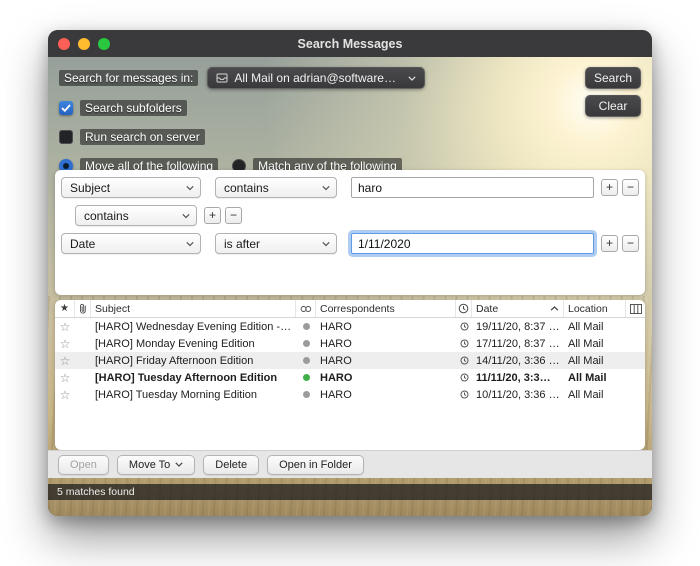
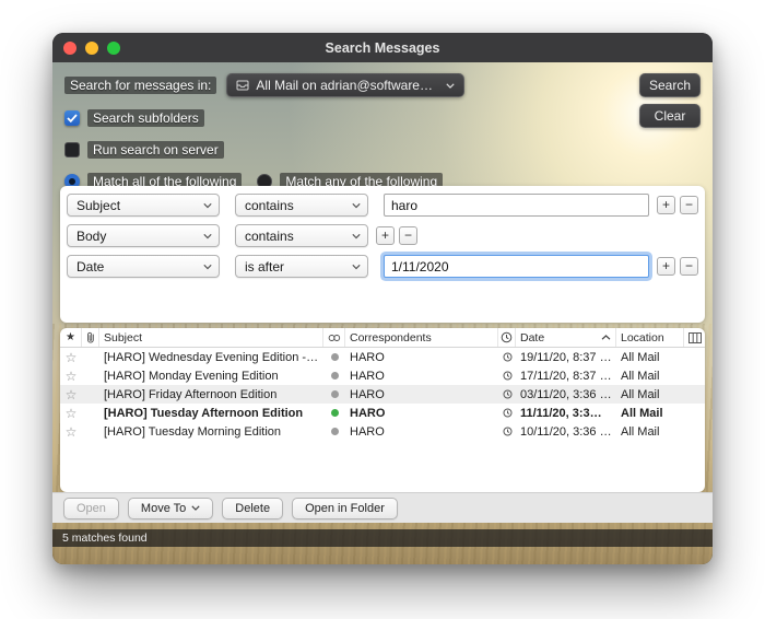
  Search Messages
  Search for messages in:
  All Mail on adrian@softwarehow
  Search subfolders
  Run search on server
- Move all of the following
+ Match all of the following
  Match any of the following
  Search
  Clear
  Subject
  contains
  haro
  +
  −
+ Body
  contains
  +
  −
  Date
  is after
  1/11/2020
  +
  −
  ★
  Subject
  Correspondents
  Date
  Location
  ☆
  [HARO] Wednesday Evening Edition - …
  HARO
  19/11/20, 8:37 …
  All Mail
  ☆
  [HARO] Monday Evening Edition
  HARO
  17/11/20, 8:37 …
  All Mail
  ☆
  [HARO] Friday Afternoon Edition
  HARO
- 14/11/20, 3:36 …
+ 03/11/20, 3:36 …
  All Mail
  ☆
  [HARO] Tuesday Afternoon Edition
  HARO
  11/11/20, 3:3…
  All Mail
  ☆
  [HARO] Tuesday Morning Edition
  HARO
  10/11/20, 3:36 …
  All Mail
  Open
  Move To
  Delete
  Open in Folder
  5 matches found
